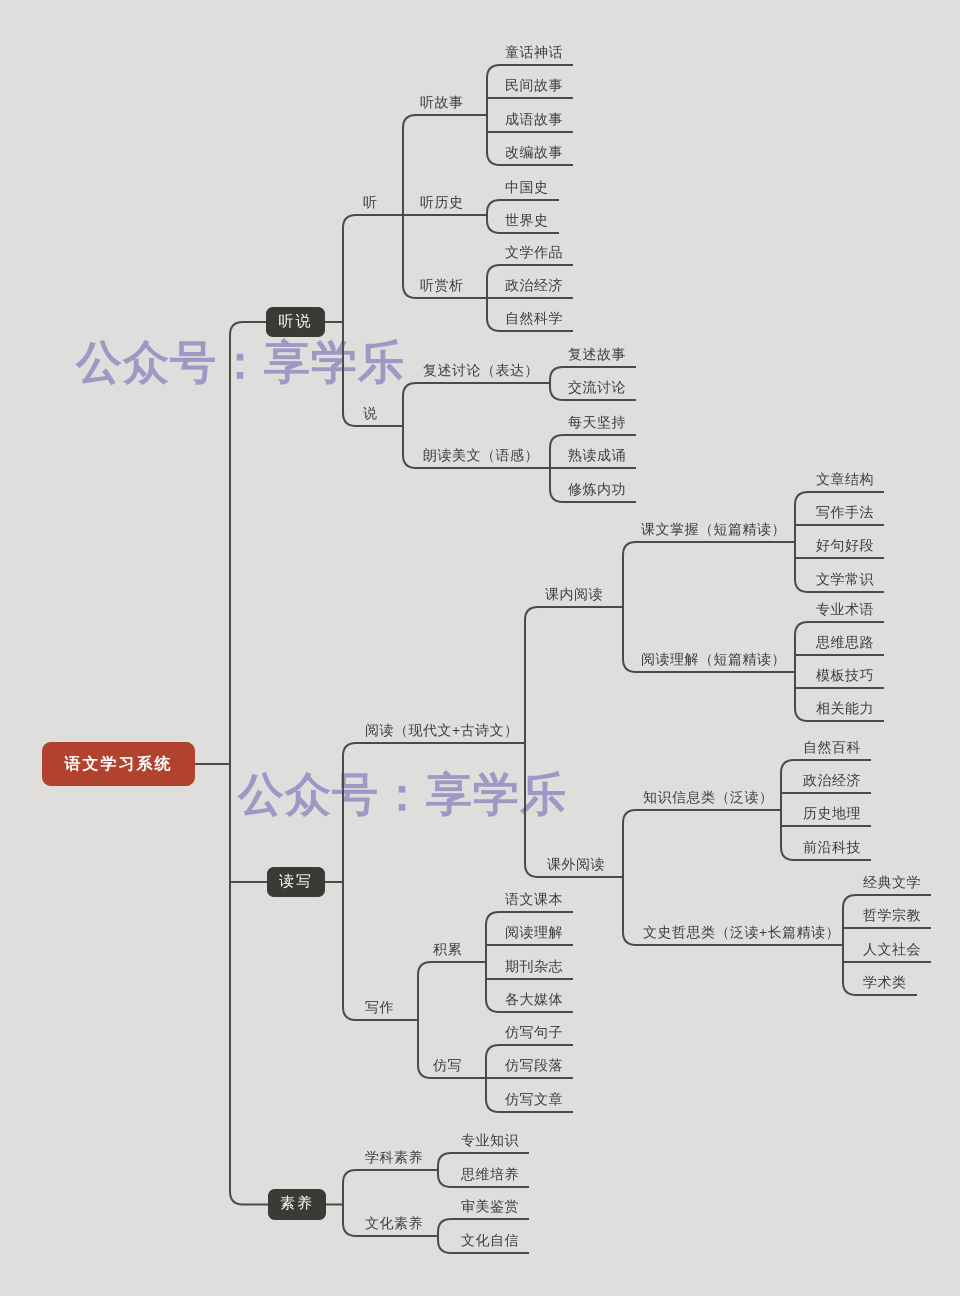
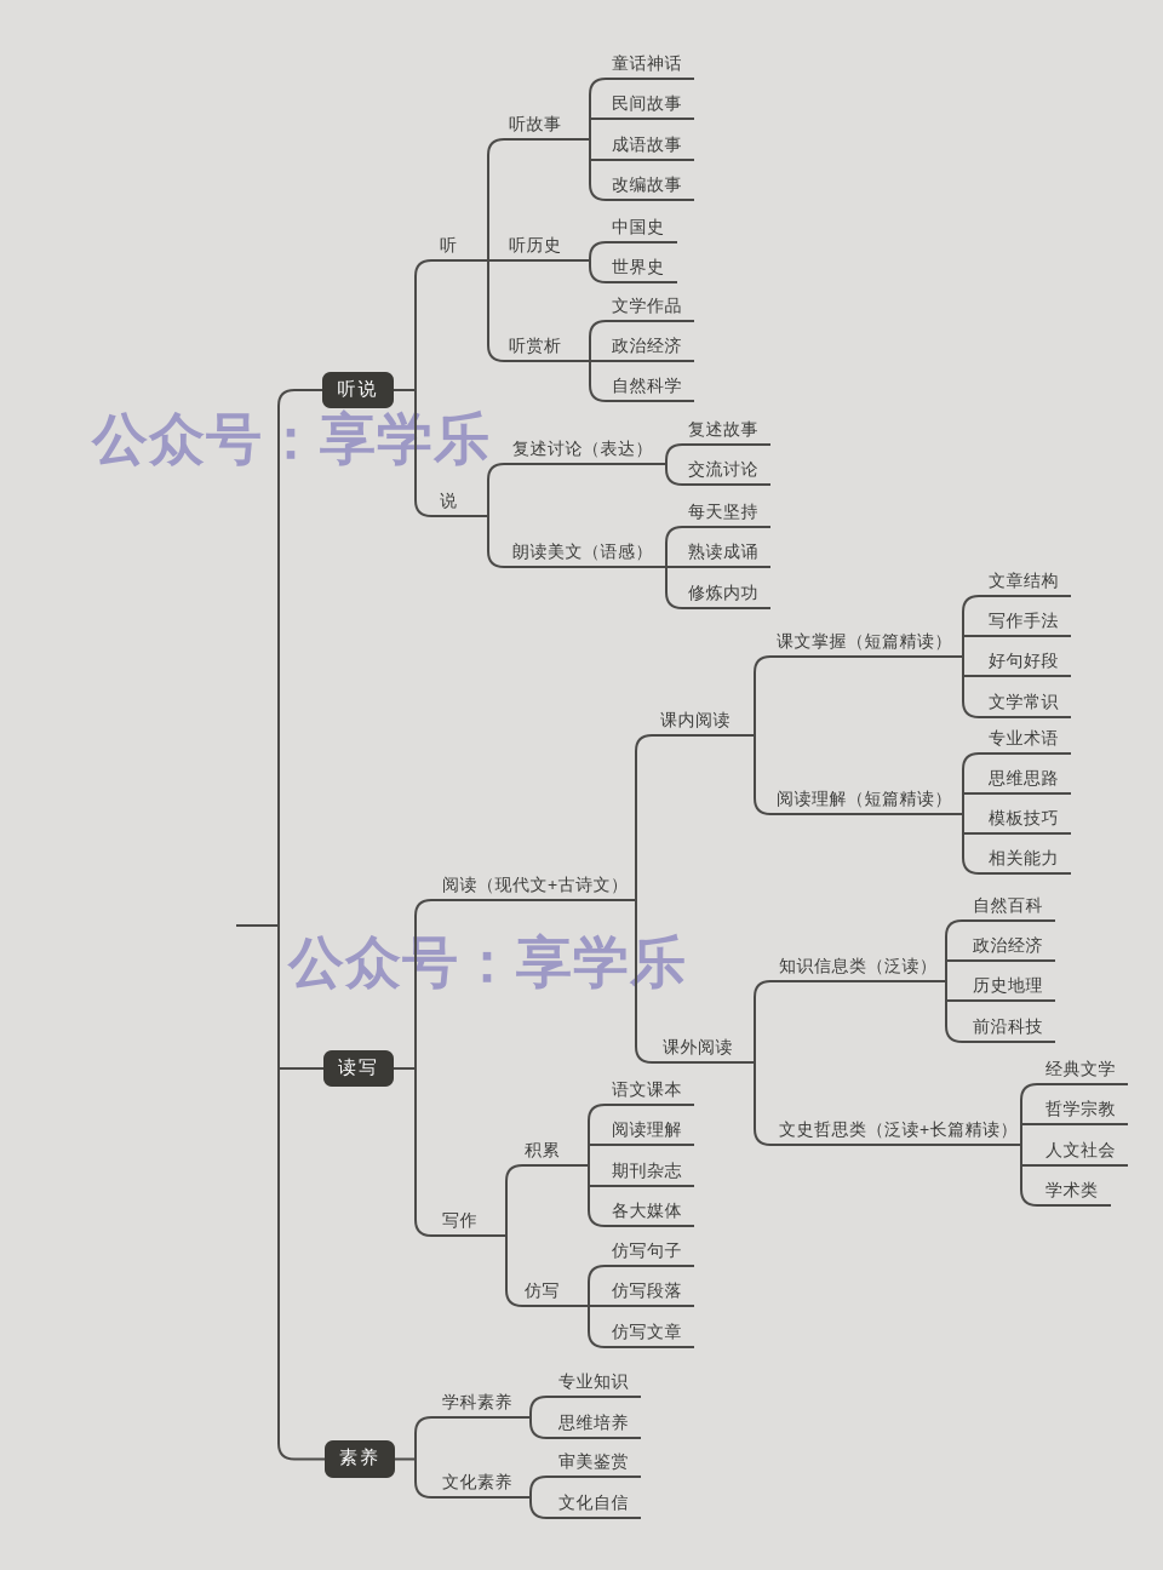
  公众号：享学乐
  公众号：享学乐
- 语文学习系统
  听说
  听
  听故事
  童话神话
  民间故事
  成语故事
  改编故事
  听历史
  中国史
  世界史
  听赏析
  文学作品
  政治经济
  自然科学
  说
  复述讨论（表达）
  复述故事
  交流讨论
  朗读美文（语感）
  每天坚持
  熟读成诵
  修炼内功
  读写
  阅读（现代文+古诗文）
  课内阅读
  课文掌握（短篇精读）
  文章结构
  写作手法
  好句好段
  文学常识
  阅读理解（短篇精读）
  专业术语
  思维思路
  模板技巧
  相关能力
  课外阅读
  知识信息类（泛读）
  自然百科
  政治经济
  历史地理
  前沿科技
  文史哲思类（泛读+长篇精读）
  经典文学
  哲学宗教
  人文社会
  学术类
  写作
  积累
  语文课本
  阅读理解
  期刊杂志
  各大媒体
  仿写
  仿写句子
  仿写段落
  仿写文章
  素养
  学科素养
  专业知识
  思维培养
  文化素养
  审美鉴赏
  文化自信
